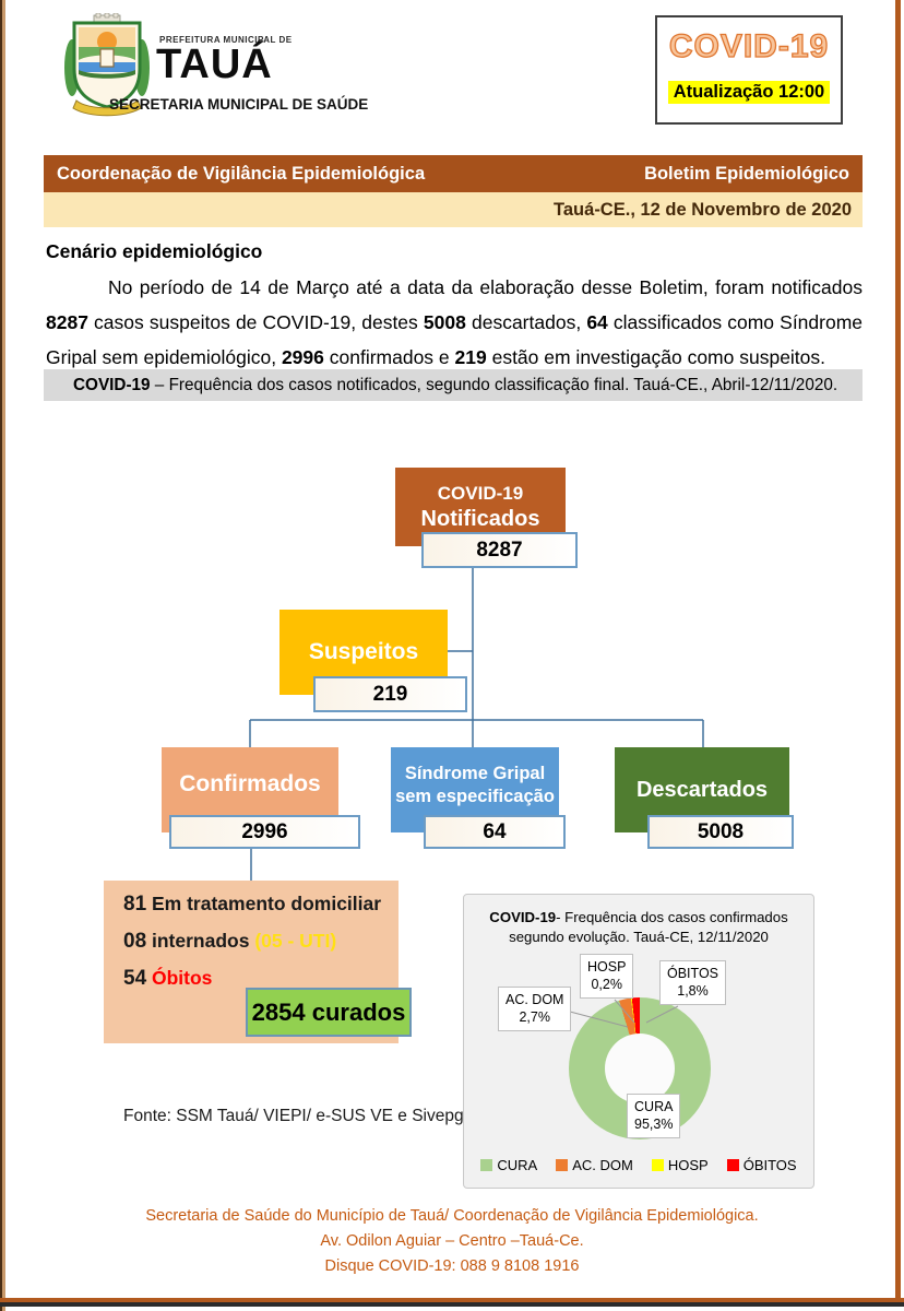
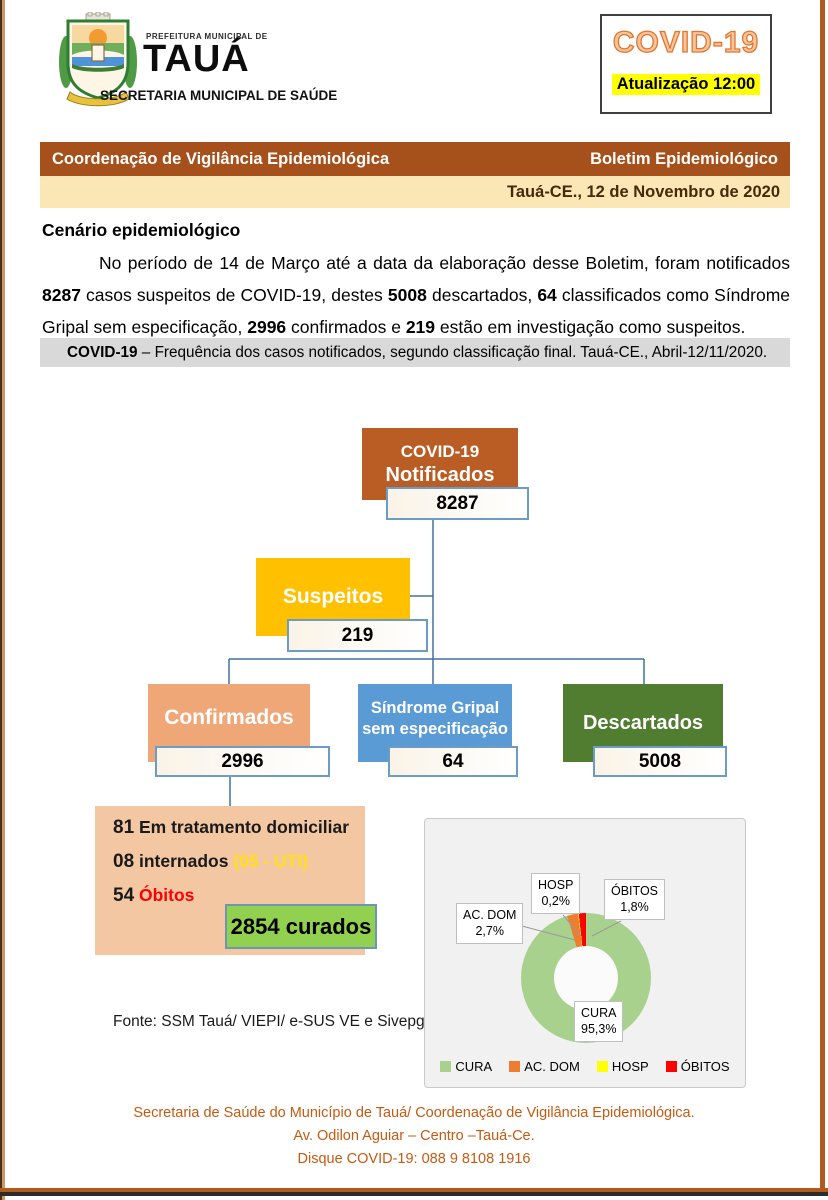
  PREFEITURA MUNICIPAL DE
  TAUÁ
  SECRETARIA MUNICIPAL DE SAÚDE
  COVID-19
  Atualização 12:00
  Coordenação de Vigilância Epidemiológica
  Boletim Epidemiológico
  Tauá-CE., 12 de Novembro de 2020
  Cenário epidemiológico
- No período de 14 de Março até a data da elaboração desse Boletim, foram notificados 8287 casos suspeitos de COVID-19, destes 5008 descartados, 64 classificados como Síndrome Gripal sem epidemiológico, 2996 confirmados e 219 estão em investigação como suspeitos.
+ No período de 14 de Março até a data da elaboração desse Boletim, foram notificados 8287 casos suspeitos de COVID-19, destes 5008 descartados, 64 classificados como Síndrome Gripal sem especificação, 2996 confirmados e 219 estão em investigação como suspeitos.
  COVID-19 – Frequência dos casos notificados, segundo classificação final. Tauá-CE., Abril-12/11/2020.
  COVID-19
  Notificados
  Suspeitos
  Confirmados
  Síndrome Gripal
  sem especificação
  Descartados
  8287
  219
  2996
  64
  5008
  81 Em tratamento domiciliar
  08 internados (05 - UTI)
  54 Óbitos
  2854 curados
  Fonte: SSM Tauá/ VIEPI/ e-SUS VE e Sivepg
- COVID-19- Frequência dos casos confirmados
- segundo evolução. Tauá-CE, 12/11/2020
  HOSP
  0,2%
  ÓBITOS
  1,8%
  AC. DOM
  2,7%
  CURA
  95,3%
  CURA
  AC. DOM
  HOSP
  ÓBITOS
  Secretaria de Saúde do Município de Tauá/ Coordenação de Vigilância Epidemiológica.
  Av. Odilon Aguiar – Centro –Tauá-Ce.
  Disque COVID-19: 088 9 8108 1916
